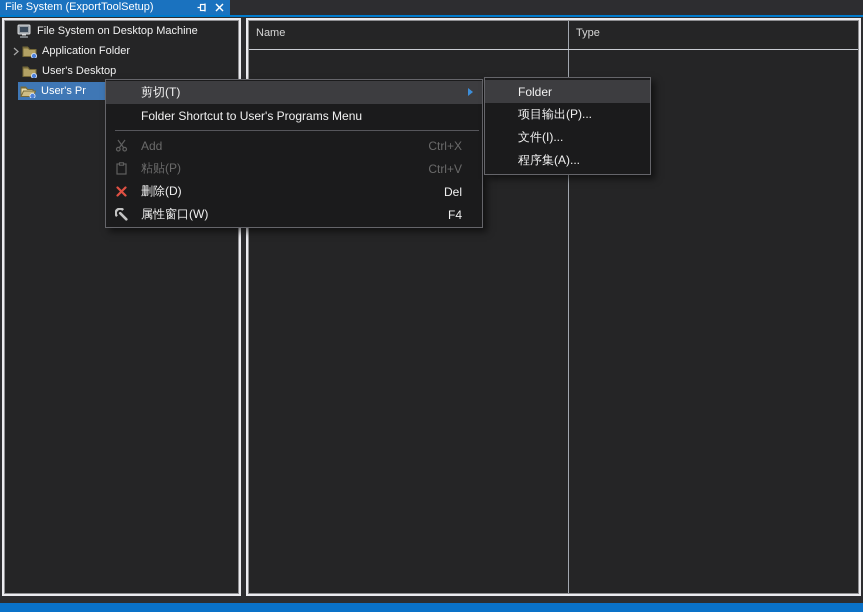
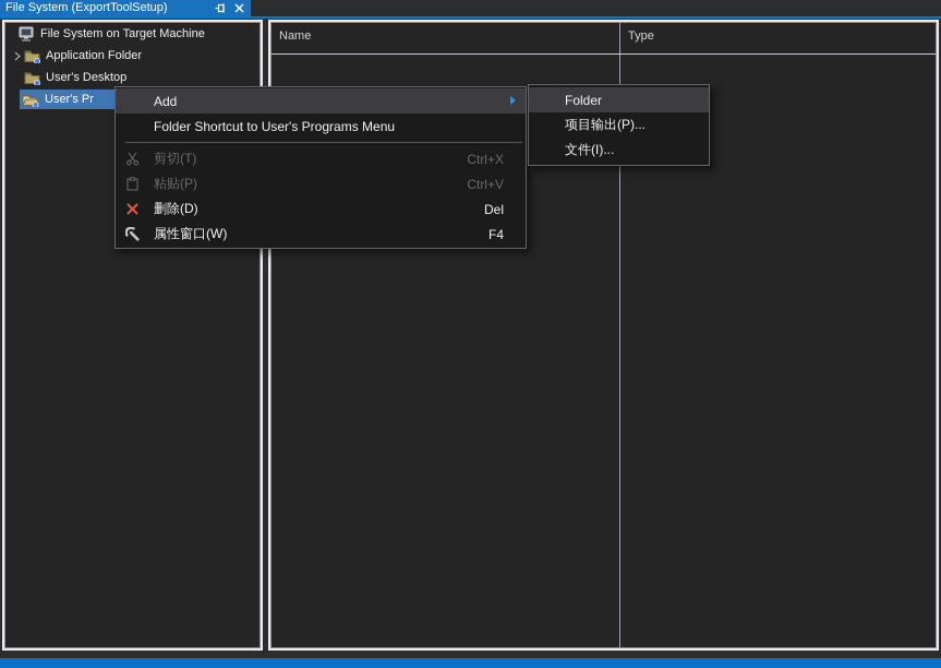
  File System (ExportToolSetup)
- File System on Desktop Machine
+ File System on Target Machine
  Application Folder
  User's Desktop
  User's Pr
  Name
  Type
- 剪切(T)
+ Add
  Folder Shortcut to User's Programs Menu
- Add
+ 剪切(T)
  Ctrl+X
  粘贴(P)
  Ctrl+V
  删除(D)
  Del
  属性窗口(W)
  F4
  Folder
  项目输出(P)...
  文件(I)...
- 程序集(A)...
